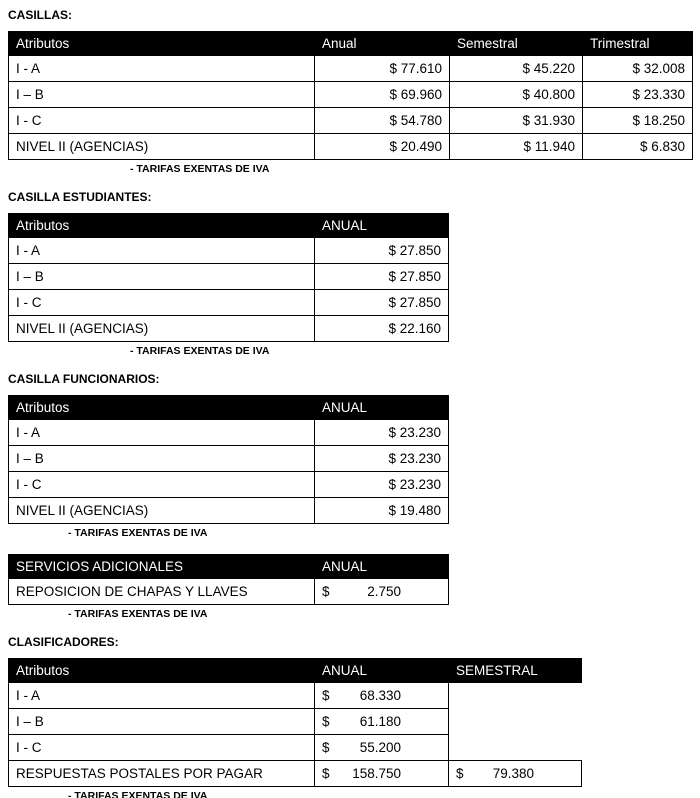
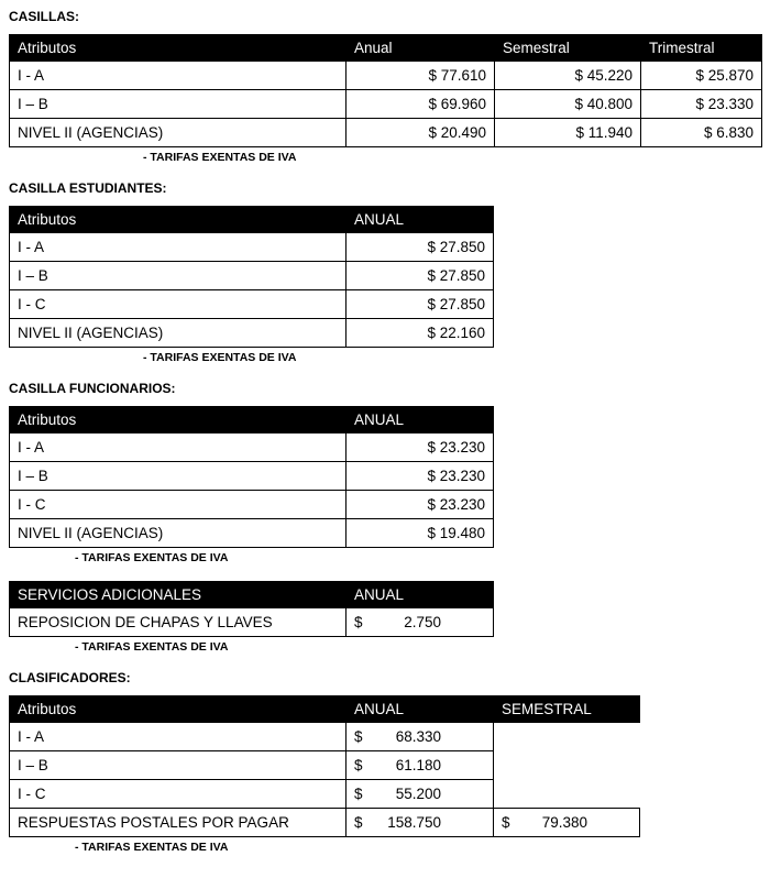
  CASILLAS:
  Atributos	Anual	Semestral	Trimestral
- I - A	$ 77.610	$ 45.220	$ 32.008
+ I - A	$ 77.610	$ 45.220	$ 25.870
  I – B	$ 69.960	$ 40.800	$ 23.330
- I - C	$ 54.780	$ 31.930	$ 18.250
  NIVEL II (AGENCIAS)	$ 20.490	$ 11.940	$ 6.830
  - TARIFAS EXENTAS DE IVA
  CASILLA ESTUDIANTES:
  Atributos	ANUAL
  I - A	$ 27.850
  I – B	$ 27.850
  I - C	$ 27.850
  NIVEL II (AGENCIAS)	$ 22.160
  - TARIFAS EXENTAS DE IVA
  CASILLA FUNCIONARIOS:
  Atributos	ANUAL
  I - A	$ 23.230
  I – B	$ 23.230
  I - C	$ 23.230
  NIVEL II (AGENCIAS)	$ 19.480
  - TARIFAS EXENTAS DE IVA
  SERVICIOS ADICIONALES	ANUAL
  REPOSICION DE CHAPAS Y LLAVES	$ 2.750
  - TARIFAS EXENTAS DE IVA
  CLASIFICADORES:
  Atributos	ANUAL	SEMESTRAL
  I - A	$ 68.330
  I – B	$ 61.180
  I - C	$ 55.200
  RESPUESTAS POSTALES POR PAGAR	$ 158.750	$ 79.380
  - TARIFAS EXENTAS DE IVA
